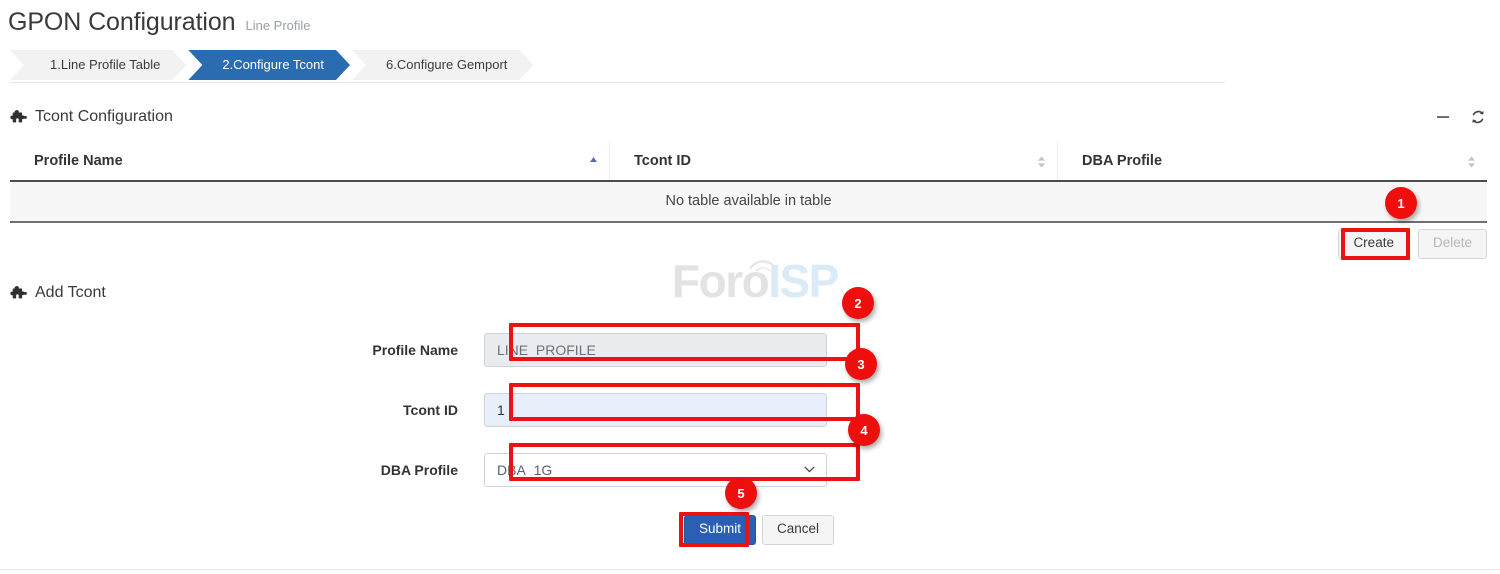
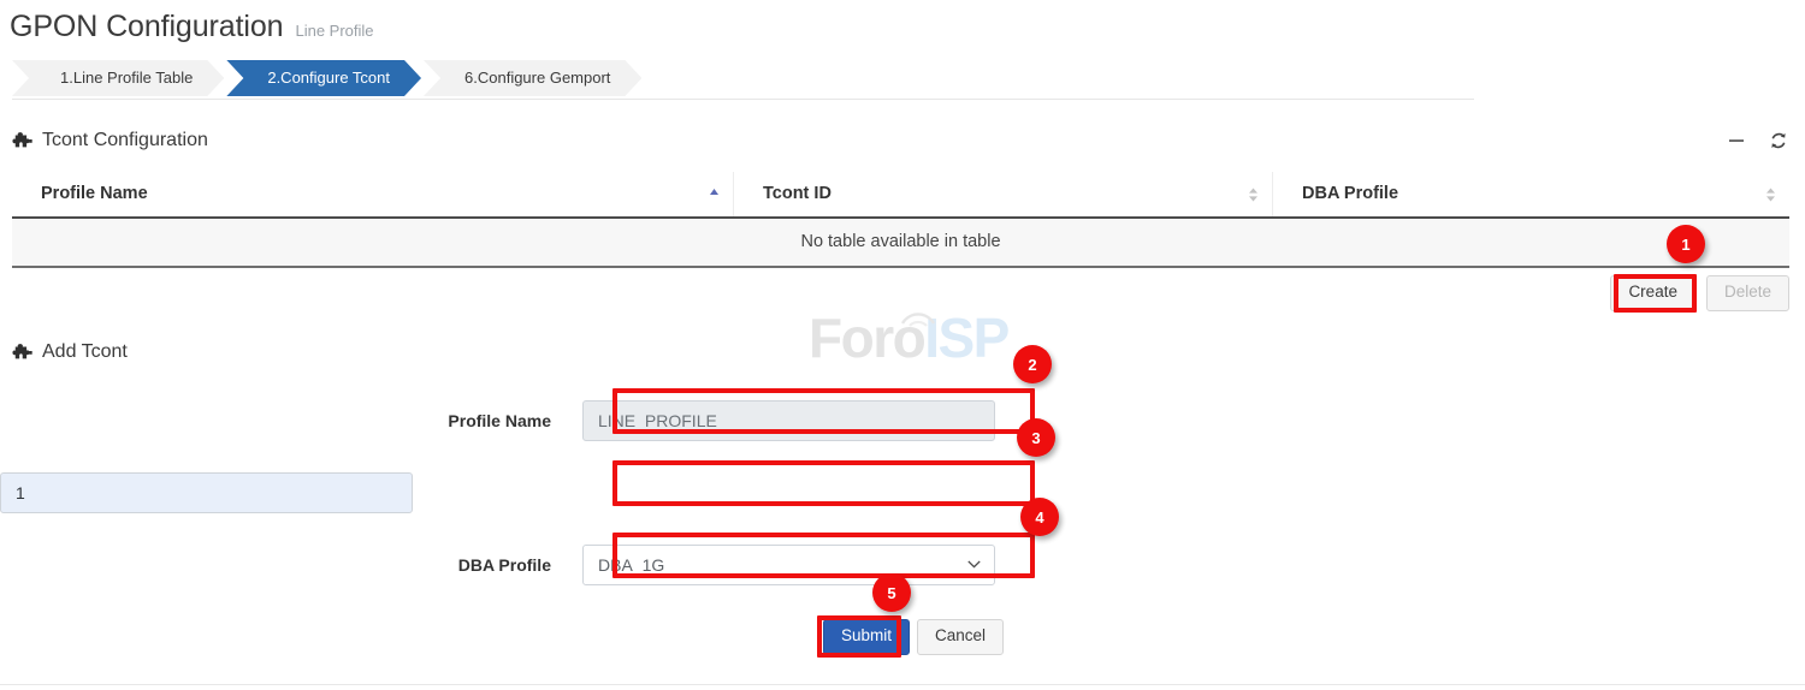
  GPON Configuration
  Line Profile
  1.Line Profile Table
  2.Configure Tcont
  6.Configure Gemport
  Tcont Configuration
  Profile Name	Tcont ID	DBA Profile
  No table available in table
  Create
  Delete
  ForoISP
  Add Tcont
  Profile Name
  LINE_PROFILE
- Tcont ID
  1
  DBA Profile
  DBA_1G
  Submit
  Cancel
  1
  2
  3
  4
  5
